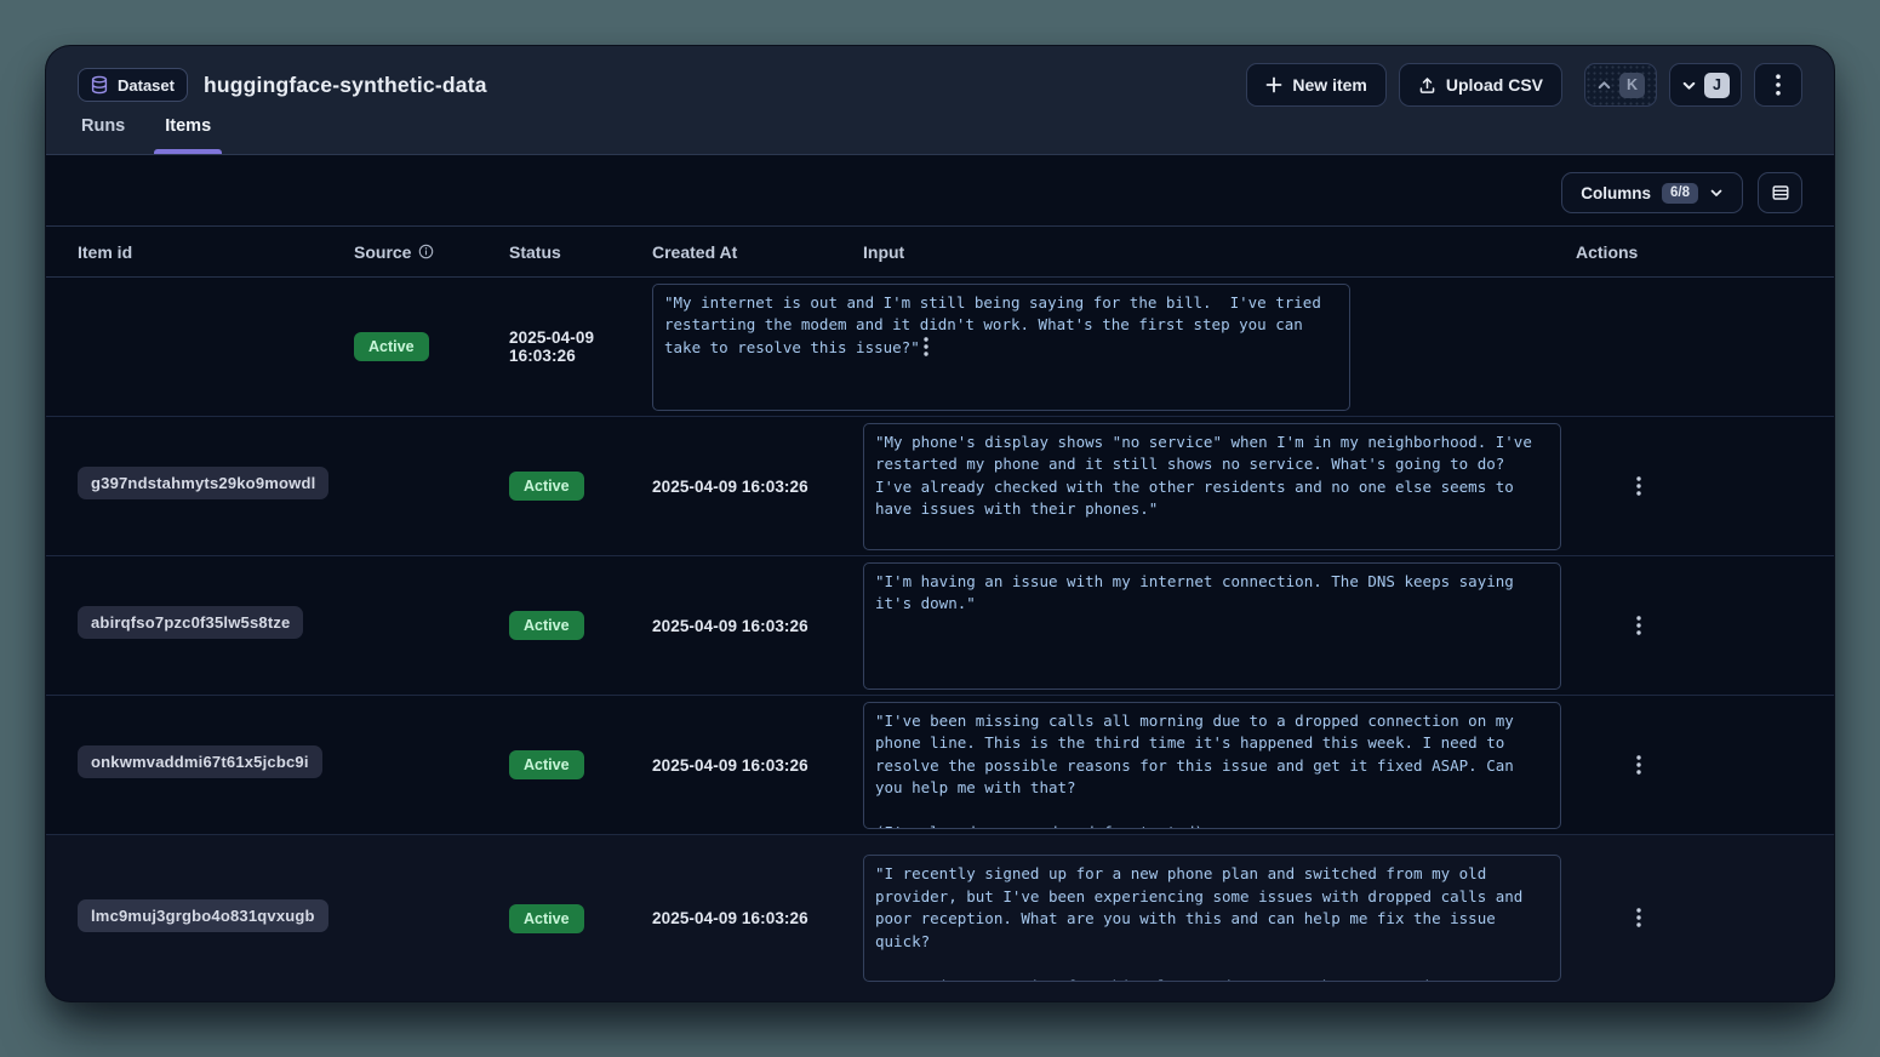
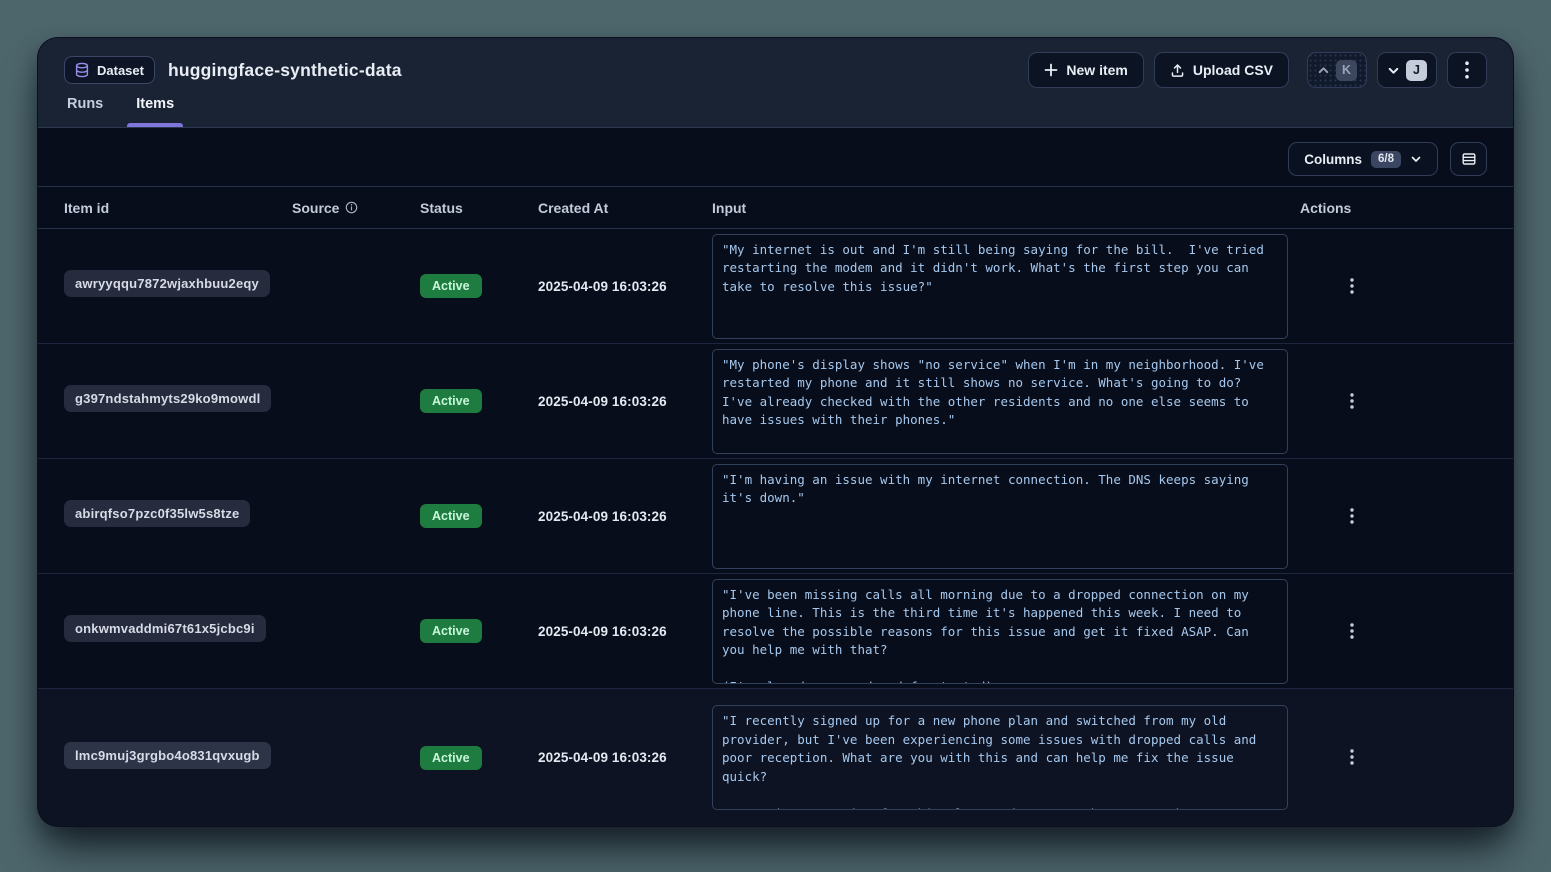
  Dataset
  huggingface-synthetic-data
  New item
  Upload CSV
  K
  J
  Runs
  Items
  Columns
  6/8
  Item id
  Source
  Status
  Created At
  Input
  Actions
+ awryyqqu7872wjaxhbuu2eqy
  Active
  2025-04-09 16:03:26
  "My internet is out and I'm still being saying for the bill. I've tried restarting the modem and it didn't work. What's the first step you can take to resolve this issue?"
  g397ndstahmyts29ko9mowdl
  Active
  2025-04-09 16:03:26
  "My phone's display shows "no service" when I'm in my neighborhood. I've restarted my phone and it still shows no service. What's going to do? I've already checked with the other residents and no one else seems to have issues with their phones."
  abirqfso7pzc0f35lw5s8tze
  Active
  2025-04-09 16:03:26
  "I'm having an issue with my internet connection. The DNS keeps saying it's down."
  onkwmvaddmi67t61x5jcbc9i
  Active
  2025-04-09 16:03:26
  "I've been missing calls all morning due to a dropped connection on my phone line. This is the third time it's happened this week. I need to resolve the possible reasons for this issue and get it fixed ASAP. Can you help me with that?
  lmc9muj3grgbo4o831qvxugb
  Active
  2025-04-09 16:03:26
  "I recently signed up for a new phone plan and switched from my old provider, but I've been experiencing some issues with dropped calls and poor reception. What are you with this and can help me fix the issue quick?
